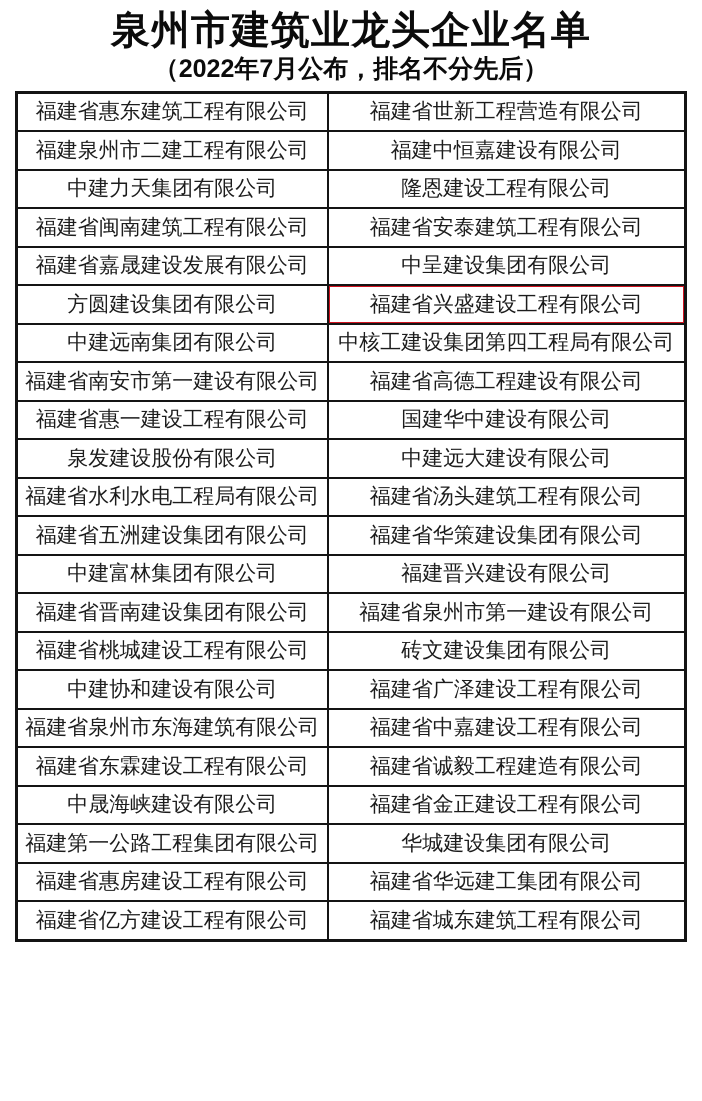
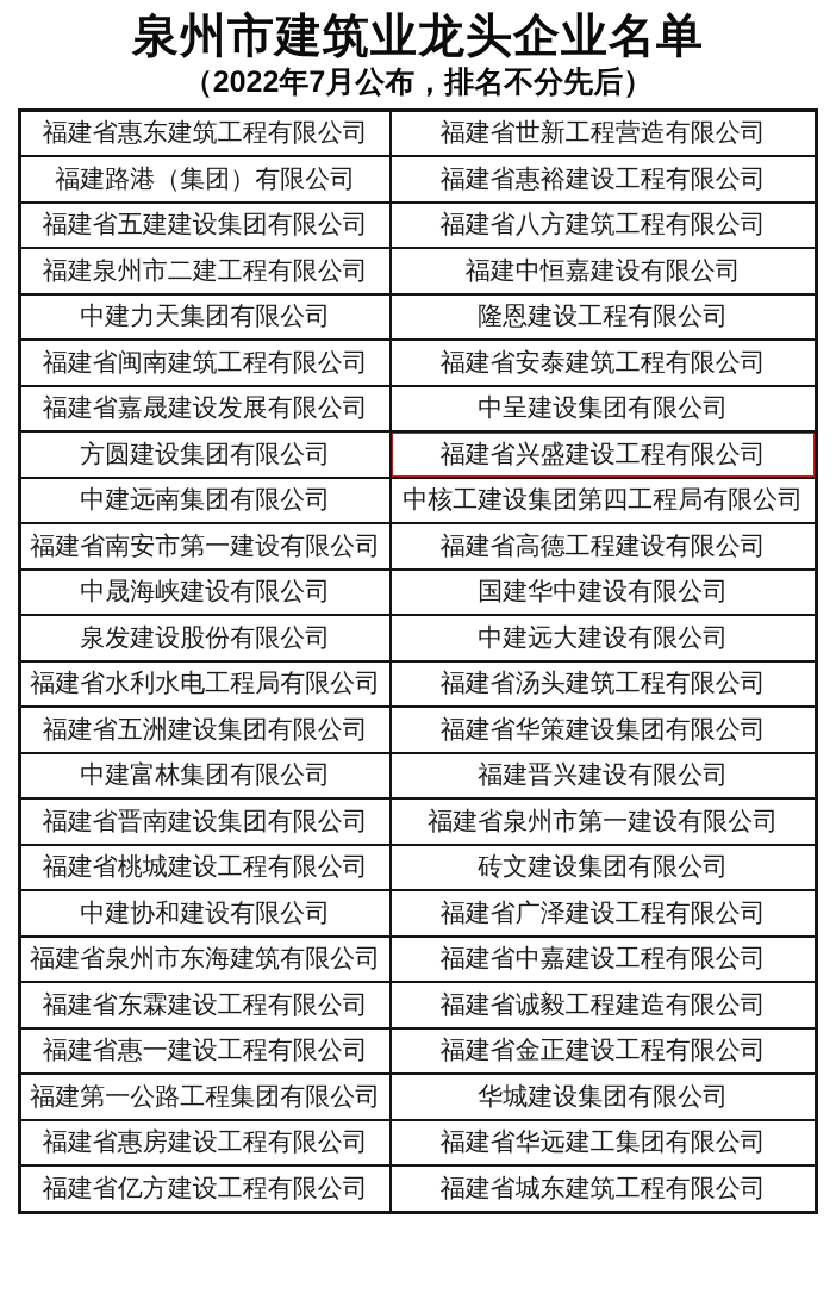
  泉州市建筑业龙头企业名单
  （2022年7月公布，排名不分先后）
  福建省惠东建筑工程有限公司	福建省世新工程营造有限公司
+ 福建路港（集团）有限公司	福建省惠裕建设工程有限公司
+ 福建省五建建设集团有限公司	福建省八方建筑工程有限公司
  福建泉州市二建工程有限公司	福建中恒嘉建设有限公司
  中建力天集团有限公司	隆恩建设工程有限公司
  福建省闽南建筑工程有限公司	福建省安泰建筑工程有限公司
  福建省嘉晟建设发展有限公司	中呈建设集团有限公司
  方圆建设集团有限公司	福建省兴盛建设工程有限公司
  中建远南集团有限公司	中核工建设集团第四工程局有限公司
  福建省南安市第一建设有限公司	福建省高德工程建设有限公司
- 福建省惠一建设工程有限公司	国建华中建设有限公司
+ 中晟海峡建设有限公司	国建华中建设有限公司
  泉发建设股份有限公司	中建远大建设有限公司
  福建省水利水电工程局有限公司	福建省汤头建筑工程有限公司
  福建省五洲建设集团有限公司	福建省华策建设集团有限公司
  中建富林集团有限公司	福建晋兴建设有限公司
  福建省晋南建设集团有限公司	福建省泉州市第一建设有限公司
  福建省桃城建设工程有限公司	砖文建设集团有限公司
  中建协和建设有限公司	福建省广泽建设工程有限公司
  福建省泉州市东海建筑有限公司	福建省中嘉建设工程有限公司
  福建省东霖建设工程有限公司	福建省诚毅工程建造有限公司
- 中晟海峡建设有限公司	福建省金正建设工程有限公司
+ 福建省惠一建设工程有限公司	福建省金正建设工程有限公司
  福建第一公路工程集团有限公司	华城建设集团有限公司
  福建省惠房建设工程有限公司	福建省华远建工集团有限公司
  福建省亿方建设工程有限公司	福建省城东建筑工程有限公司
